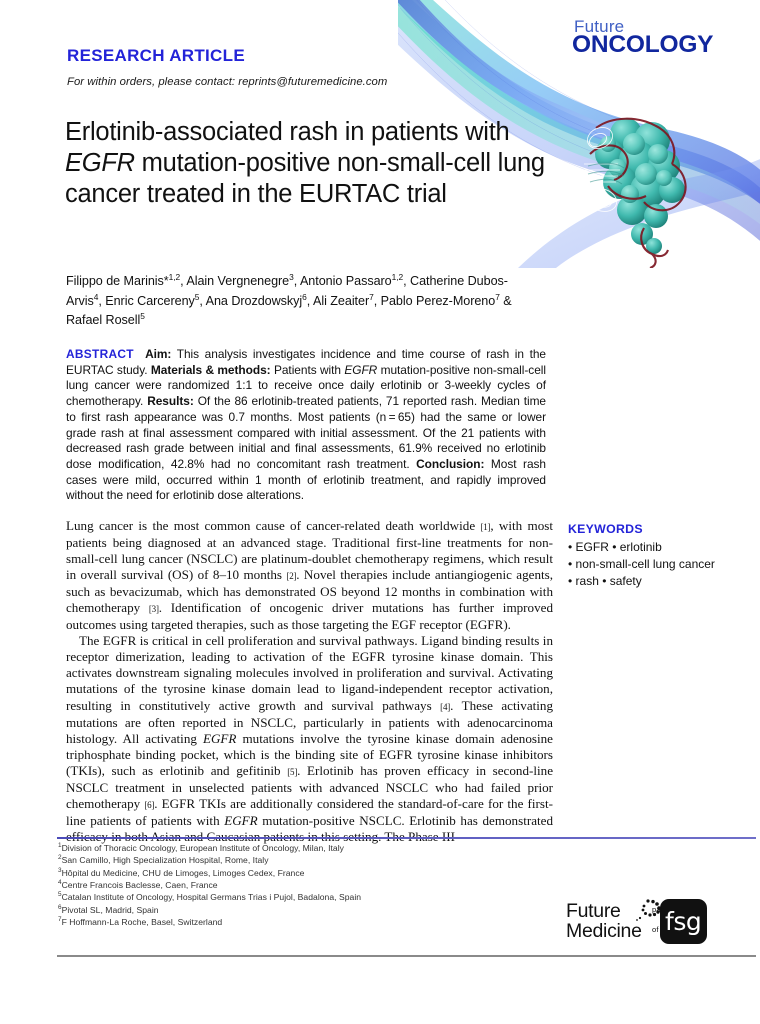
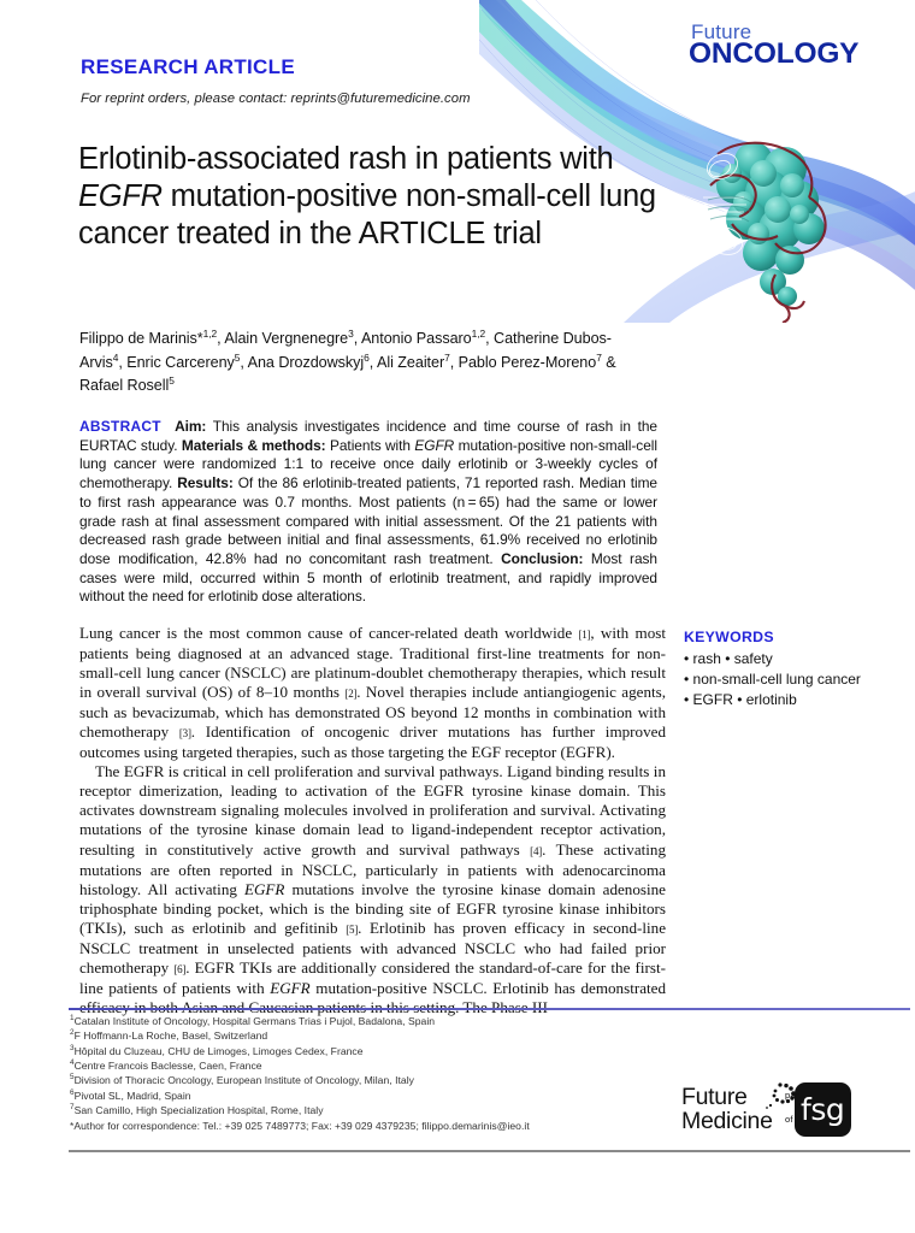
  Future
  ONCOLOGY
  RESEARCH ARTICLE
- For within orders, please contact: reprints@futuremedicine.com
+ For reprint orders, please contact: reprints@futuremedicine.com
- Erlotinib-associated rash in patients with EGFR mutation-positive non-small-cell lung cancer treated in the EURTAC trial
+ Erlotinib-associated rash in patients with EGFR mutation-positive non-small-cell lung cancer treated in the ARTICLE trial
  Filippo de Marinis*1,2, Alain Vergnenegre3, Antonio Passaro1,2, Catherine Dubos-Arvis4, Enric Carcereny5, Ana Drozdowskyj6, Ali Zeaiter7, Pablo Perez-Moreno7 & Rafael Rosell5
- ABSTRACT Aim: This analysis investigates incidence and time course of rash in the EURTAC study. Materials & methods: Patients with EGFR mutation-positive non-small-cell lung cancer were randomized 1:1 to receive once daily erlotinib or 3-weekly cycles of chemotherapy. Results: Of the 86 erlotinib-treated patients, 71 reported rash. Median time to first rash appearance was 0.7 months. Most patients (n = 65) had the same or lower grade rash at final assessment compared with initial assessment. Of the 21 patients with decreased rash grade between initial and final assessments, 61.9% received no erlotinib dose modification, 42.8% had no concomitant rash treatment. Conclusion: Most rash cases were mild, occurred within 1 month of erlotinib treatment, and rapidly improved without the need for erlotinib dose alterations.
+ ABSTRACT Aim: This analysis investigates incidence and time course of rash in the EURTAC study. Materials & methods: Patients with EGFR mutation-positive non-small-cell lung cancer were randomized 1:1 to receive once daily erlotinib or 3-weekly cycles of chemotherapy. Results: Of the 86 erlotinib-treated patients, 71 reported rash. Median time to first rash appearance was 0.7 months. Most patients (n = 65) had the same or lower grade rash at final assessment compared with initial assessment. Of the 21 patients with decreased rash grade between initial and final assessments, 61.9% received no erlotinib dose modification, 42.8% had no concomitant rash treatment. Conclusion: Most rash cases were mild, occurred within 5 month of erlotinib treatment, and rapidly improved without the need for erlotinib dose alterations.
  KEYWORDS
- • EGFR • erlotinib
+ • rash • safety
  • non-small-cell lung cancer
- • rash • safety
+ • EGFR • erlotinib
- Lung cancer is the most common cause of cancer-related death worldwide [1], with most patients being diagnosed at an advanced stage. Traditional first-line treatments for non-small-cell lung cancer (NSCLC) are platinum-doublet chemotherapy regimens, which result in overall survival (OS) of 8–10 months [2]. Novel therapies include antiangiogenic agents, such as bevacizumab, which has demonstrated OS beyond 12 months in combination with chemotherapy [3]. Identification of oncogenic driver mutations has further improved outcomes using targeted therapies, such as those targeting the EGF receptor (EGFR).
+ Lung cancer is the most common cause of cancer-related death worldwide [1], with most patients being diagnosed at an advanced stage. Traditional first-line treatments for non-small-cell lung cancer (NSCLC) are platinum-doublet chemotherapy therapies, which result in overall survival (OS) of 8–10 months [2]. Novel therapies include antiangiogenic agents, such as bevacizumab, which has demonstrated OS beyond 12 months in combination with chemotherapy [3]. Identification of oncogenic driver mutations has further improved outcomes using targeted therapies, such as those targeting the EGF receptor (EGFR).
  The EGFR is critical in cell proliferation and survival pathways. Ligand binding results in receptor dimerization, leading to activation of the EGFR tyrosine kinase domain. This activates downstream signaling molecules involved in proliferation and survival. Activating mutations of the tyrosine kinase domain lead to ligand-independent receptor activation, resulting in constitutively active growth and survival pathways [4]. These activating mutations are often reported in NSCLC, particularly in patients with adenocarcinoma histology. All activating EGFR mutations involve the tyrosine kinase domain adenosine triphosphate binding pocket, which is the binding site of EGFR tyrosine kinase inhibitors (TKIs), such as erlotinib and gefitinib [5]. Erlotinib has proven efficacy in second-line NSCLC treatment in unselected patients with advanced NSCLC who had failed prior chemotherapy [6]. EGFR TKIs are additionally considered the standard-of-care for the first-line patients of patients with EGFR mutation-positive NSCLC. Erlotinib has demonstrated
- Division of Thoracic Oncology, European Institute of Oncology, Milan, Italy
+ Catalan Institute of Oncology, Hospital Germans Trias i Pujol, Badalona, Spain
- San Camillo, High Specialization Hospital, Rome, Italy
+ F Hoffmann-La Roche, Basel, Switzerland
- Hôpital du Medicine, CHU de Limoges, Limoges Cedex, France
+ Hôpital du Cluzeau, CHU de Limoges, Limoges Cedex, France
  Centre Francois Baclesse, Caen, France
- Catalan Institute of Oncology, Hospital Germans Trias i Pujol, Badalona, Spain
+ Division of Thoracic Oncology, European Institute of Oncology, Milan, Italy
  Pivotal SL, Madrid, Spain
- F Hoffmann-La Roche, Basel, Switzerland
+ San Camillo, High Specialization Hospital, Rome, Italy
+ *Author for correspondence: Tel.: +39 025 7489773; Fax: +39 029 4379235; filippo.demarinis@ieo.it
  Future
  Medicine
  part of
  fsg
